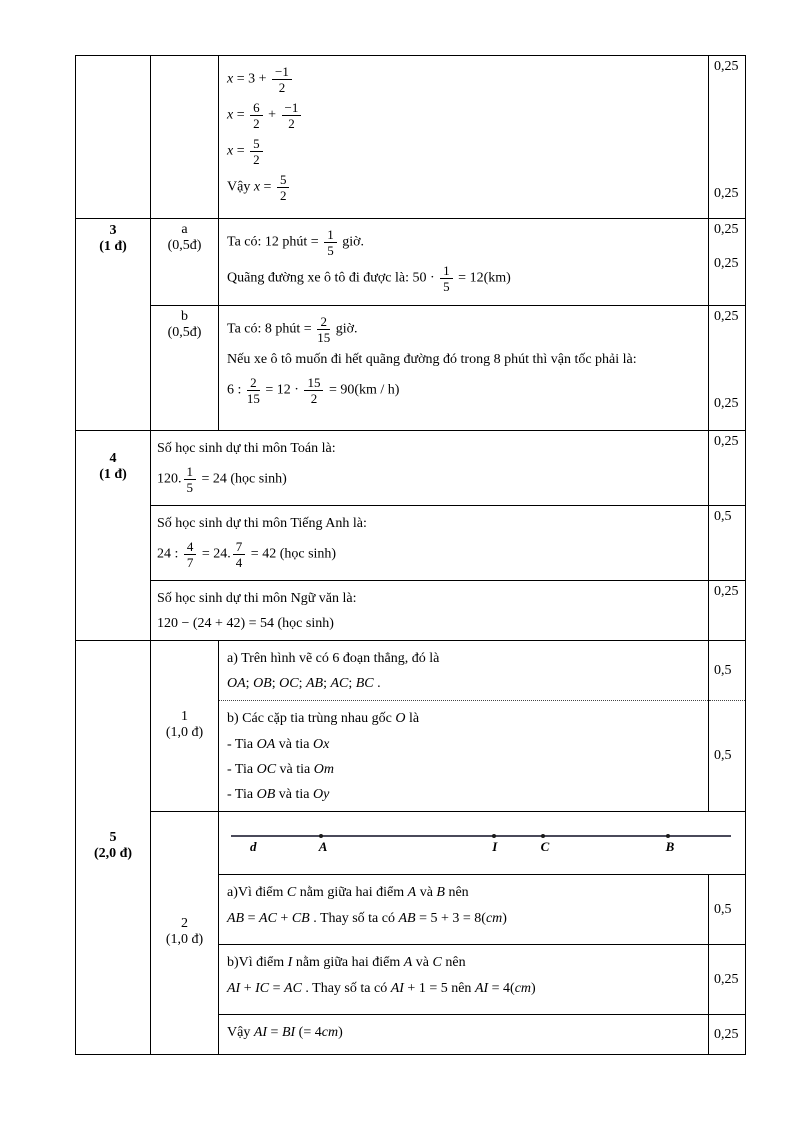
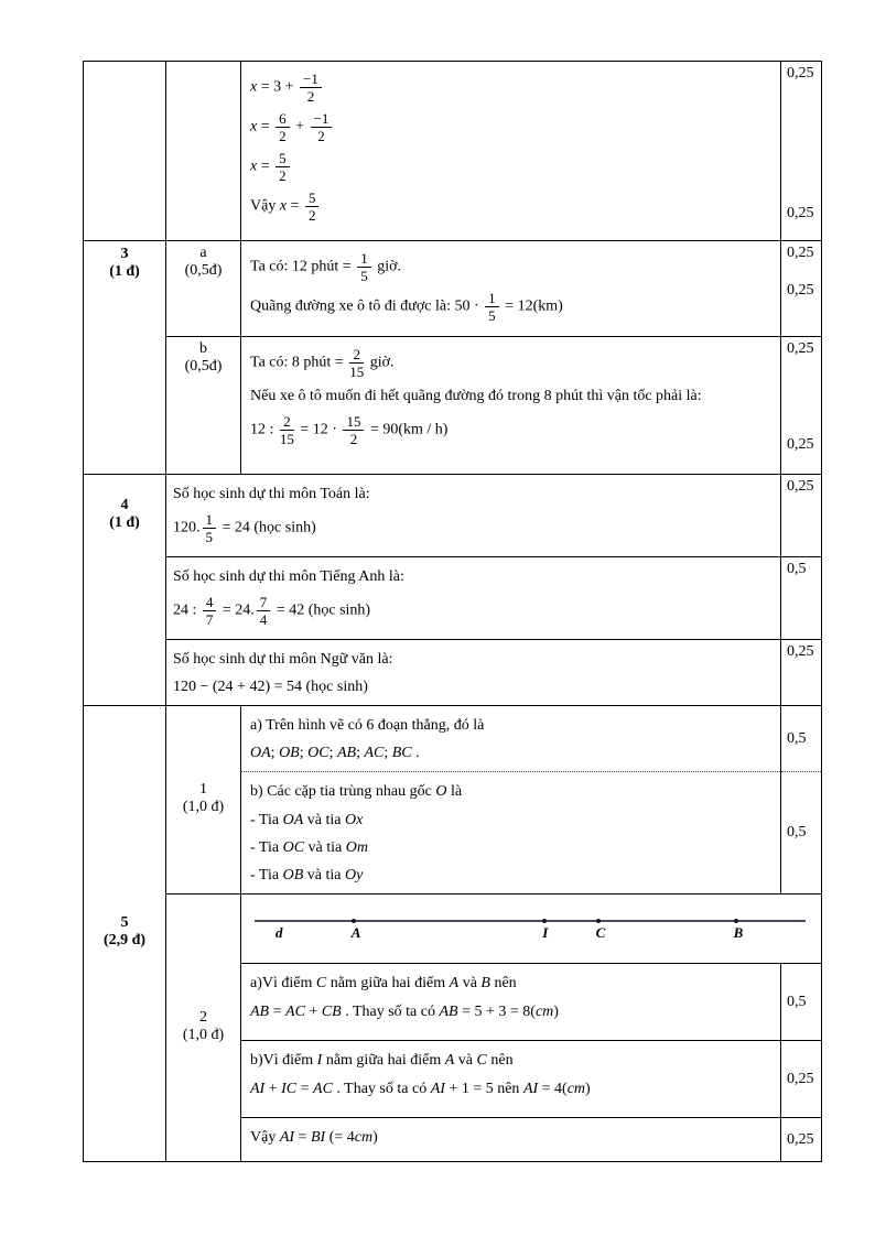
  		x = 3 + −12 x = 62 + −12 x = 52 Vậy x = 52	0,25 0,25
  3 (1 đ)	a (0,5đ)	Ta có: 12 phút = 15 giờ. Quãng đường xe ô tô đi được là: 50 · 15 = 12(km)	0,25 0,25
- b (0,5đ)	Ta có: 8 phút = 215 giờ. Nếu xe ô tô muốn đi hết quãng đường đó trong 8 phút thì vận tốc phải là: 6 : 215 = 12 · 152 = 90(km / h)	0,25 0,25
+ b (0,5đ)	Ta có: 8 phút = 215 giờ. Nếu xe ô tô muốn đi hết quãng đường đó trong 8 phút thì vận tốc phải là: 12 : 215 = 12 · 152 = 90(km / h)	0,25 0,25
  4 (1 đ)	Số học sinh dự thi môn Toán là: 120.15 = 24 (học sinh)	0,25
  Số học sinh dự thi môn Tiếng Anh là: 24 : 47 = 24.74 = 42 (học sinh)	0,5
  Số học sinh dự thi môn Ngữ văn là: 120 − (24 + 42) = 54 (học sinh)	0,25
- 5 (2,0 đ)	1 (1,0 đ)	a) Trên hình vẽ có 6 đoạn thẳng, đó là OA; OB; OC; AB; AC; BC .	0,5
+ 5 (2,9 đ)	1 (1,0 đ)	a) Trên hình vẽ có 6 đoạn thẳng, đó là OA; OB; OC; AB; AC; BC .	0,5
  b) Các cặp tia trùng nhau gốc O là - Tia OA và tia Ox - Tia OC và tia Om - Tia OB và tia Oy	0,5
  2 (1,0 đ)	d A I C B
  a)Vì điểm C nằm giữa hai điểm A và B nên AB = AC + CB . Thay số ta có AB = 5 + 3 = 8(cm)	0,5
  b)Vì điểm I nằm giữa hai điểm A và C nên AI + IC = AC . Thay số ta có AI + 1 = 5 nên AI = 4(cm)	0,25
  Vậy AI = BI (= 4cm)	0,25
